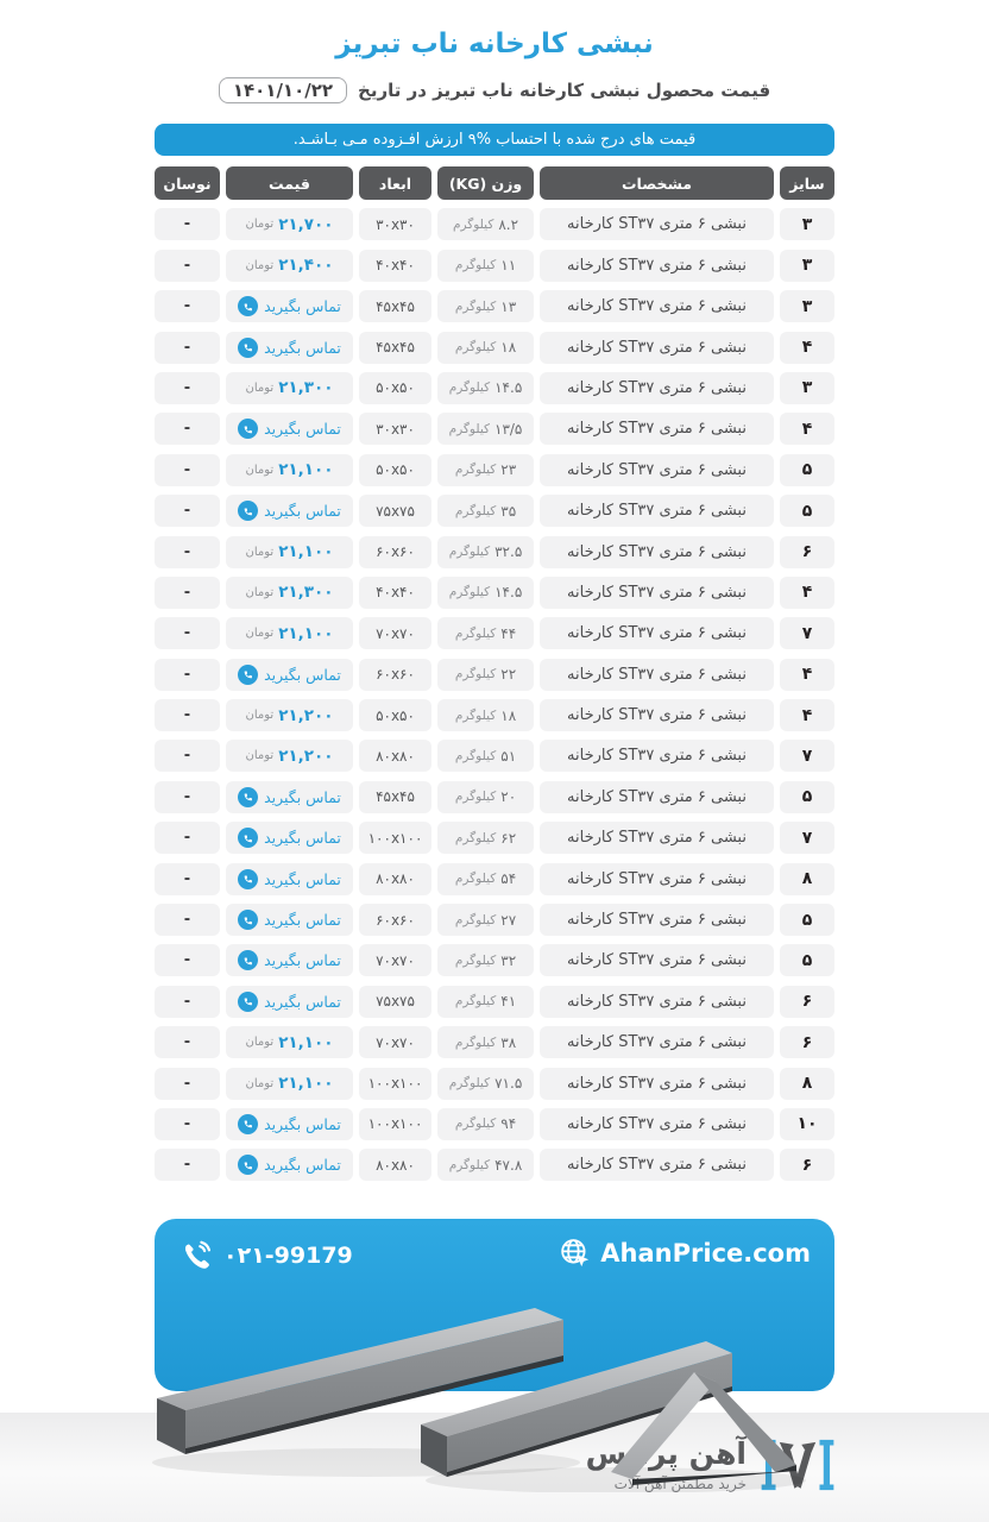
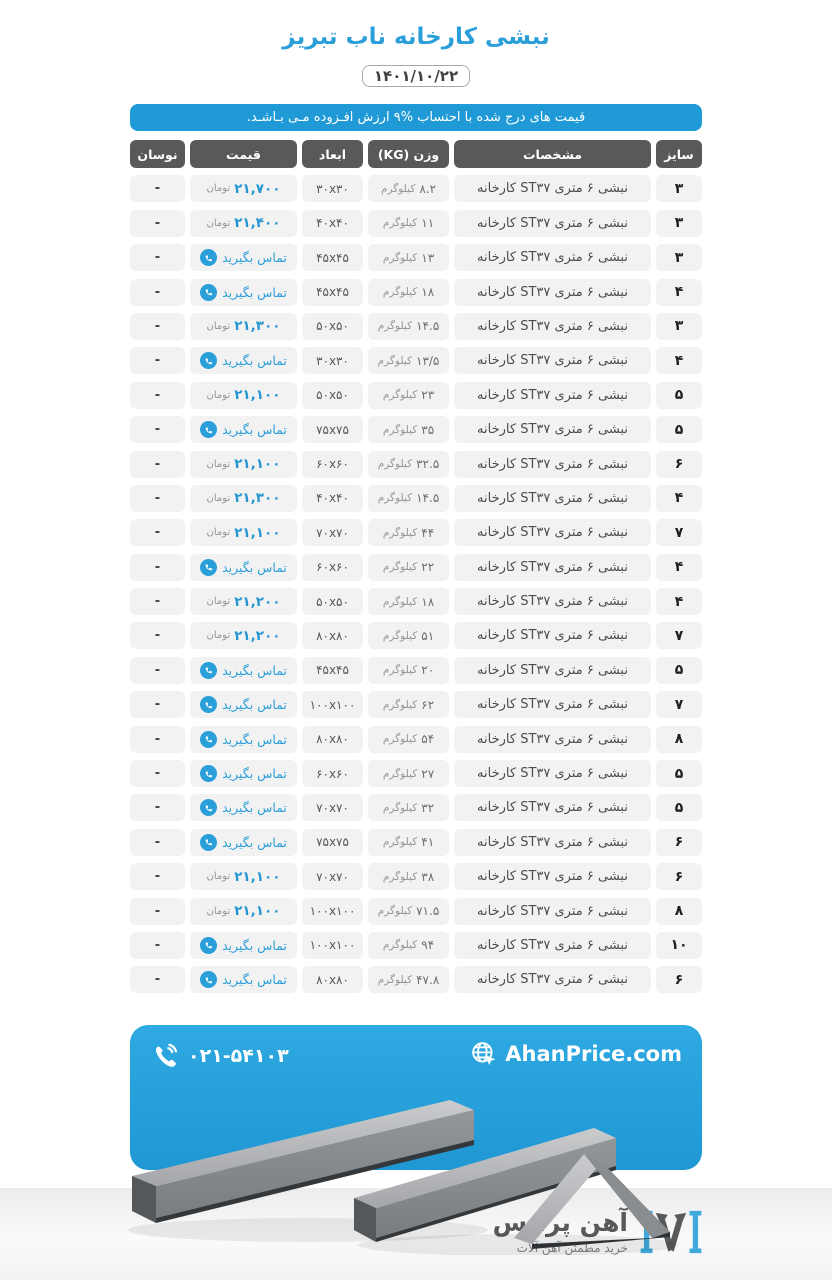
  نبشی کارخانه ناب تبریز
- قیمت محصول نبشی کارخانه ناب تبریز در تاریخ
  ۱۴۰۱/۱۰/۲۲
  قیمت های درج شده با احتساب %۹ ارزش افـزوده مـی بـاشـد.
  سایز
  مشخصات
  وزن (KG)
  ابعاد
  قیمت
  نوسان
  ۳
  نبشی ۶ متری ST۳۷ کارخانه
  ۸.۲
  کیلوگرم
  ۳۰x۳۰
  ۲۱,۷۰۰
  تومان
  -
  ۳
  نبشی ۶ متری ST۳۷ کارخانه
  ۱۱
  کیلوگرم
  ۴۰x۴۰
  ۲۱,۴۰۰
  تومان
  -
  ۳
  نبشی ۶ متری ST۳۷ کارخانه
  ۱۳
  کیلوگرم
  ۴۵x۴۵
  تماس بگیرید
  -
  ۴
  نبشی ۶ متری ST۳۷ کارخانه
  ۱۸
  کیلوگرم
  ۴۵x۴۵
  تماس بگیرید
  -
  ۳
  نبشی ۶ متری ST۳۷ کارخانه
  ۱۴.۵
  کیلوگرم
  ۵۰x۵۰
  ۲۱,۳۰۰
  تومان
  -
  ۴
  نبشی ۶ متری ST۳۷ کارخانه
  ۱۳/۵
  کیلوگرم
  ۳۰x۳۰
  تماس بگیرید
  -
  ۵
  نبشی ۶ متری ST۳۷ کارخانه
  ۲۳
  کیلوگرم
  ۵۰x۵۰
  ۲۱,۱۰۰
  تومان
  -
  ۵
  نبشی ۶ متری ST۳۷ کارخانه
  ۳۵
  کیلوگرم
  ۷۵x۷۵
  تماس بگیرید
  -
  ۶
  نبشی ۶ متری ST۳۷ کارخانه
  ۳۲.۵
  کیلوگرم
  ۶۰x۶۰
  ۲۱,۱۰۰
  تومان
  -
  ۴
  نبشی ۶ متری ST۳۷ کارخانه
  ۱۴.۵
  کیلوگرم
  ۴۰x۴۰
  ۲۱,۳۰۰
  تومان
  -
  ۷
  نبشی ۶ متری ST۳۷ کارخانه
  ۴۴
  کیلوگرم
  ۷۰x۷۰
  ۲۱,۱۰۰
  تومان
  -
  ۴
  نبشی ۶ متری ST۳۷ کارخانه
  ۲۲
  کیلوگرم
  ۶۰x۶۰
  تماس بگیرید
  -
  ۴
  نبشی ۶ متری ST۳۷ کارخانه
  ۱۸
  کیلوگرم
  ۵۰x۵۰
  ۲۱,۲۰۰
  تومان
  -
  ۷
  نبشی ۶ متری ST۳۷ کارخانه
  ۵۱
  کیلوگرم
  ۸۰x۸۰
  ۲۱,۲۰۰
  تومان
  -
  ۵
  نبشی ۶ متری ST۳۷ کارخانه
  ۲۰
  کیلوگرم
  ۴۵x۴۵
  تماس بگیرید
  -
  ۷
  نبشی ۶ متری ST۳۷ کارخانه
  ۶۲
  کیلوگرم
  ۱۰۰x۱۰۰
  تماس بگیرید
  -
  ۸
  نبشی ۶ متری ST۳۷ کارخانه
  ۵۴
  کیلوگرم
  ۸۰x۸۰
  تماس بگیرید
  -
  ۵
  نبشی ۶ متری ST۳۷ کارخانه
  ۲۷
  کیلوگرم
  ۶۰x۶۰
  تماس بگیرید
  -
  ۵
  نبشی ۶ متری ST۳۷ کارخانه
  ۳۲
  کیلوگرم
  ۷۰x۷۰
  تماس بگیرید
  -
  ۶
  نبشی ۶ متری ST۳۷ کارخانه
  ۴۱
  کیلوگرم
  ۷۵x۷۵
  تماس بگیرید
  -
  ۶
  نبشی ۶ متری ST۳۷ کارخانه
  ۳۸
  کیلوگرم
  ۷۰x۷۰
  ۲۱,۱۰۰
  تومان
  -
  ۸
  نبشی ۶ متری ST۳۷ کارخانه
  ۷۱.۵
  کیلوگرم
  ۱۰۰x۱۰۰
  ۲۱,۱۰۰
  تومان
  -
  ۱۰
  نبشی ۶ متری ST۳۷ کارخانه
  ۹۴
  کیلوگرم
  ۱۰۰x۱۰۰
  تماس بگیرید
  -
  ۶
  نبشی ۶ متری ST۳۷ کارخانه
  ۴۷.۸
  کیلوگرم
  ۸۰x۸۰
  تماس بگیرید
  -
- ۰۲۱-99179
+ ۰۲۱-۵۴۱۰۳
  AhanPrice.com
  آهن پرس
  خرید مطمئن آهات
